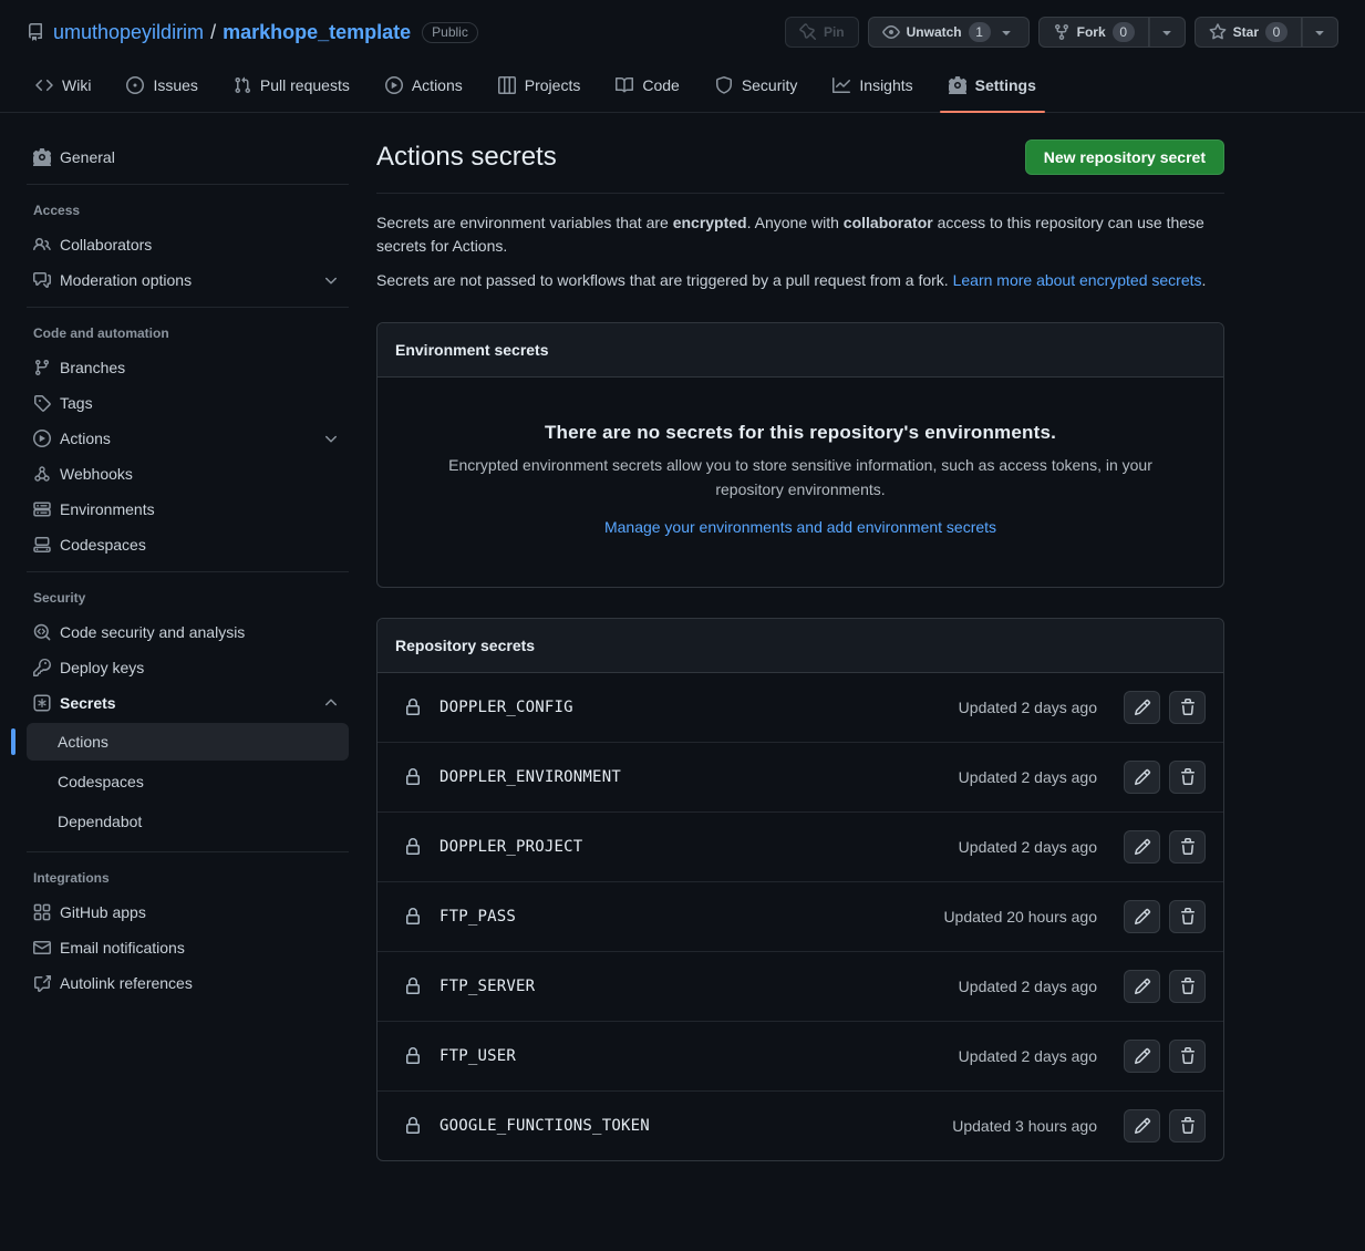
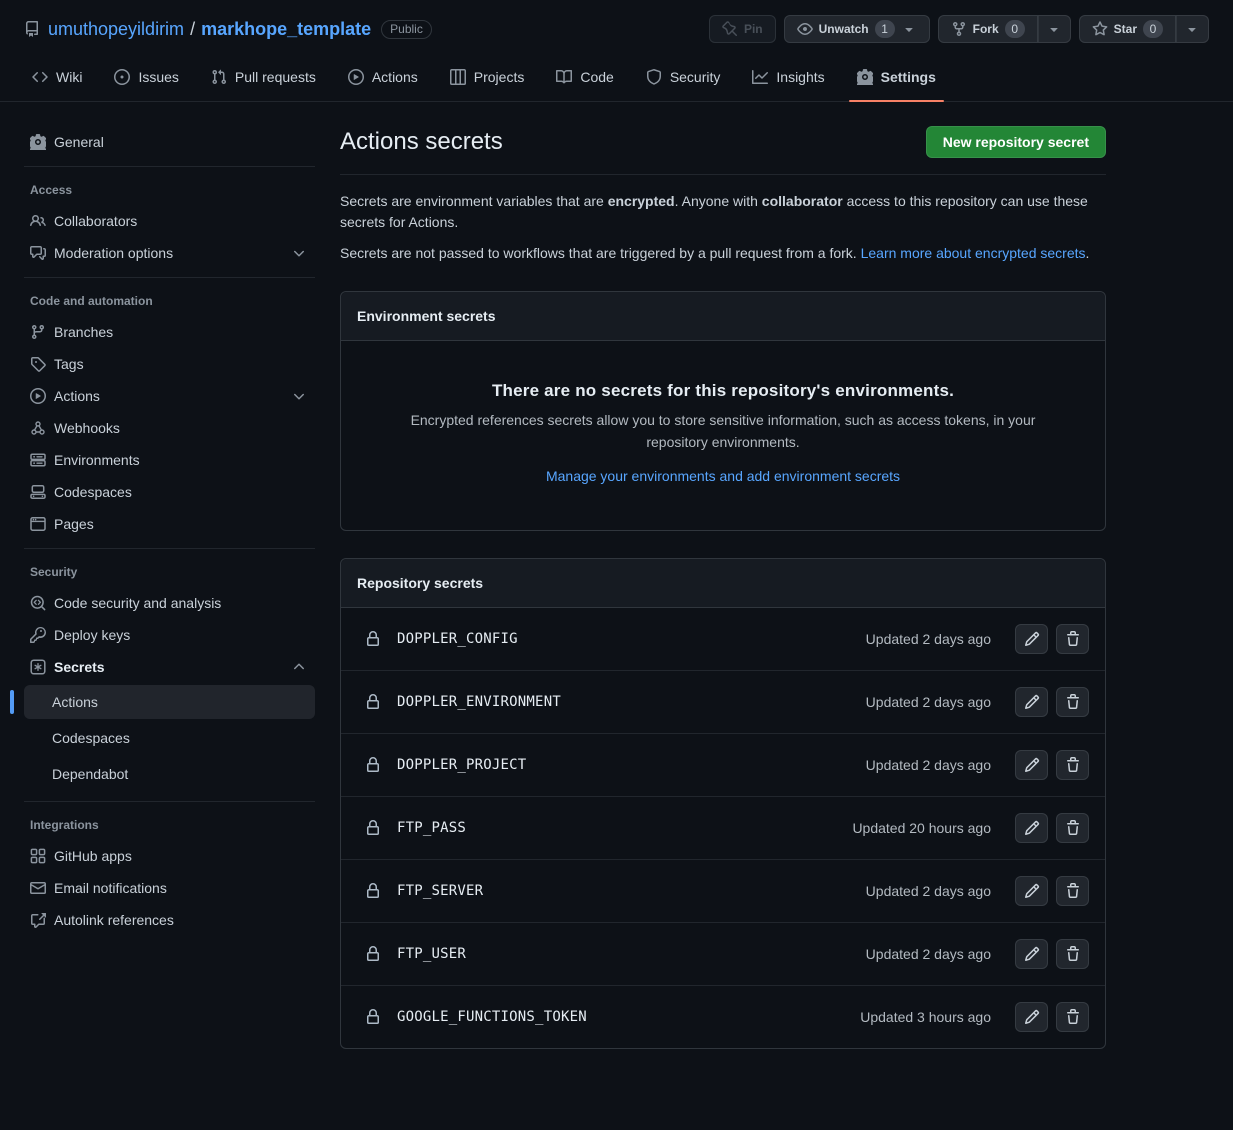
  umuthopeyildirim
  /
  markhope_template
  Public
  Pin
  Unwatch
  1
  Fork
  0
  Star
  0
  Wiki
  Issues
  Pull requests
  Actions
  Projects
  Code
  Security
  Insights
  Settings
  General
  Access
  Collaborators
  Moderation options
  Code and automation
  Branches
  Tags
  Actions
  Webhooks
  Environments
  Codespaces
+ Pages
  Security
  Code security and analysis
  Deploy keys
  Secrets
  Actions
  Codespaces
  Dependabot
  Integrations
  GitHub apps
  Email notifications
  Autolink references
  Actions secrets
  New repository secret
  Secrets are environment variables that are encrypted. Anyone with collaborator access to this repository can use these secrets for Actions.
  Secrets are not passed to workflows that are triggered by a pull request from a fork. Learn more about encrypted secrets.
  Environment secrets
  There are no secrets for this repository's environments.
- Encrypted environment secrets allow you to store sensitive information, such as access tokens, in your repository environments.
+ Encrypted references secrets allow you to store sensitive information, such as access tokens, in your repository environments.
  Manage your environments and add environment secrets
  Repository secrets
  DOPPLER_CONFIG
  Updated 2 days ago
  DOPPLER_ENVIRONMENT
  Updated 2 days ago
  DOPPLER_PROJECT
  Updated 2 days ago
  FTP_PASS
  Updated 20 hours ago
  FTP_SERVER
  Updated 2 days ago
  FTP_USER
  Updated 2 days ago
  GOOGLE_FUNCTIONS_TOKEN
  Updated 3 hours ago
